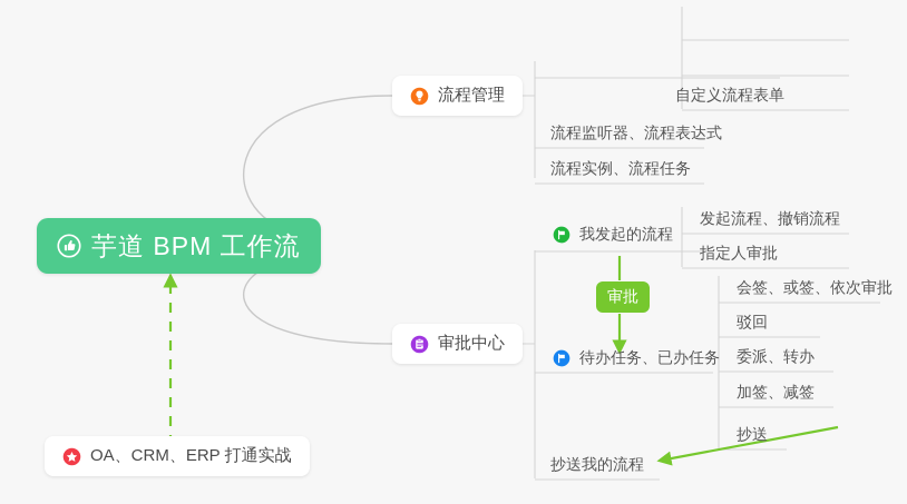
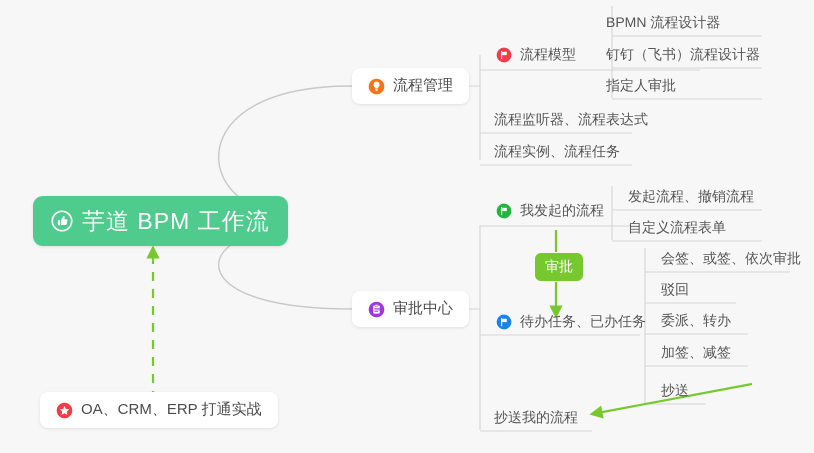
  芋道 BPM 工作流
  流程管理
+ 流程模型
+ BPMN 流程设计器
+ 钉钉（飞书）流程设计器
- 自定义流程表单
+ 指定人审批
  流程监听器、流程表达式
  流程实例、流程任务
  审批中心
  我发起的流程
  发起流程、撤销流程
- 指定人审批
+ 自定义流程表单
  审批
  待办任务、已办任务
  会签、或签、依次审批
  驳回
  委派、转办
  加签、减签
  抄送
  抄送我的流程
  OA、CRM、ERP 打通实战
